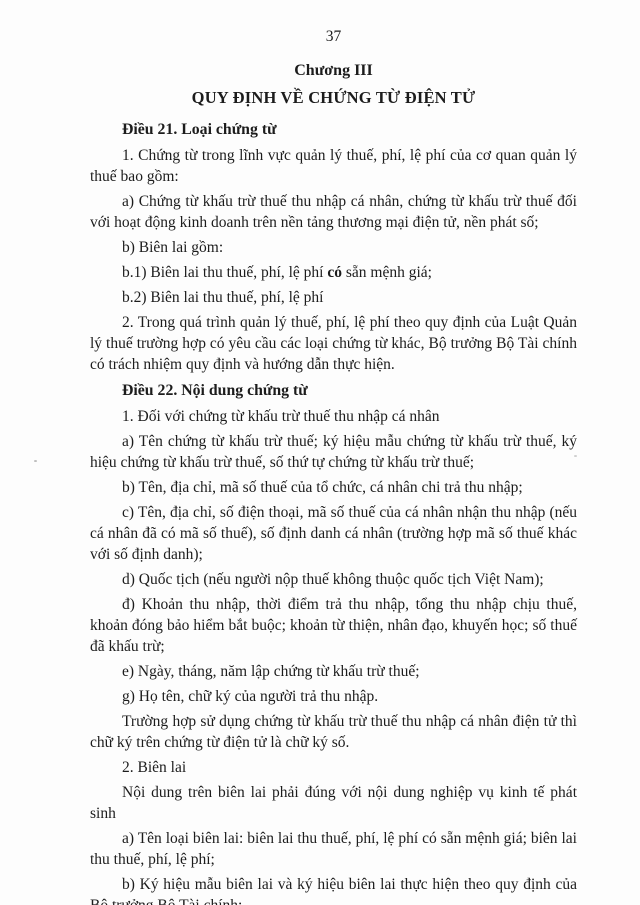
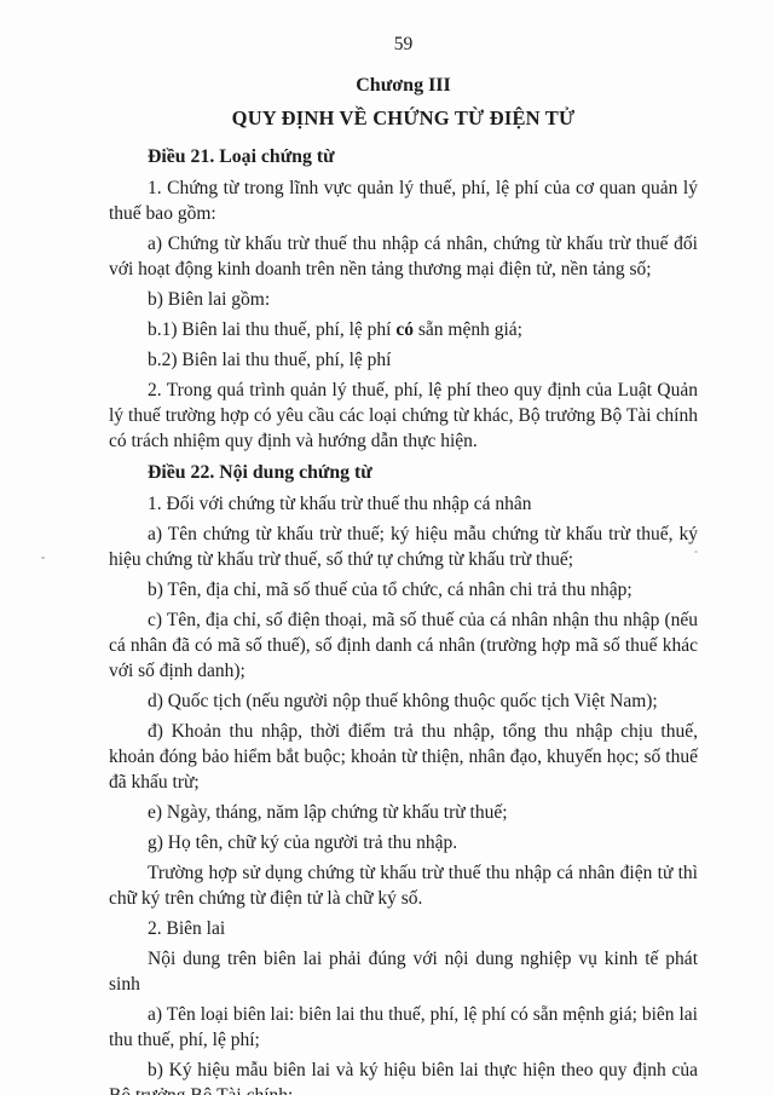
- 37
+ 59
  Chương III
  QUY ĐỊNH VỀ CHỨNG TỪ ĐIỆN TỬ
  Điều 21. Loại chứng từ
  1. Chứng từ trong lĩnh vực quản lý thuế, phí, lệ phí của cơ quan quản lý thuế bao gồm:
- a) Chứng từ khấu trừ thuế thu nhập cá nhân, chứng từ khấu trừ thuế đối với hoạt động kinh doanh trên nền tảng thương mại điện tử, nền phát số;
+ a) Chứng từ khấu trừ thuế thu nhập cá nhân, chứng từ khấu trừ thuế đối với hoạt động kinh doanh trên nền tảng thương mại điện tử, nền tảng số;
  b) Biên lai gồm:
  b.1) Biên lai thu thuế, phí, lệ phí có sẵn mệnh giá;
  b.2) Biên lai thu thuế, phí, lệ phí
  2. Trong quá trình quản lý thuế, phí, lệ phí theo quy định của Luật Quản lý thuế trường hợp có yêu cầu các loại chứng từ khác, Bộ trưởng Bộ Tài chính có trách nhiệm quy định và hướng dẫn thực hiện.
  Điều 22. Nội dung chứng từ
  1. Đối với chứng từ khấu trừ thuế thu nhập cá nhân
  a) Tên chứng từ khấu trừ thuế; ký hiệu mẫu chứng từ khấu trừ thuế, ký hiệu chứng từ khấu trừ thuế, số thứ tự chứng từ khấu trừ thuế;
  b) Tên, địa chỉ, mã số thuế của tổ chức, cá nhân chi trả thu nhập;
  c) Tên, địa chỉ, số điện thoại, mã số thuế của cá nhân nhận thu nhập (nếu cá nhân đã có mã số thuế), số định danh cá nhân (trường hợp mã số thuế khác với số định danh);
  d) Quốc tịch (nếu người nộp thuế không thuộc quốc tịch Việt Nam);
  đ) Khoản thu nhập, thời điểm trả thu nhập, tổng thu nhập chịu thuế, khoản đóng bảo hiểm bắt buộc; khoản từ thiện, nhân đạo, khuyến học; số thuế đã khấu trừ;
  e) Ngày, tháng, năm lập chứng từ khấu trừ thuế;
  g) Họ tên, chữ ký của người trả thu nhập.
  Trường hợp sử dụng chứng từ khấu trừ thuế thu nhập cá nhân điện tử thì chữ ký trên chứng từ điện tử là chữ ký số.
  2. Biên lai
  Nội dung trên biên lai phải đúng với nội dung nghiệp vụ kinh tế phát sinh
  a) Tên loại biên lai: biên lai thu thuế, phí, lệ phí có sẵn mệnh giá; biên lai thu thuế, phí, lệ phí;
  b) Ký hiệu mẫu biên lai và ký hiệu biên lai thực hiện theo quy định của
